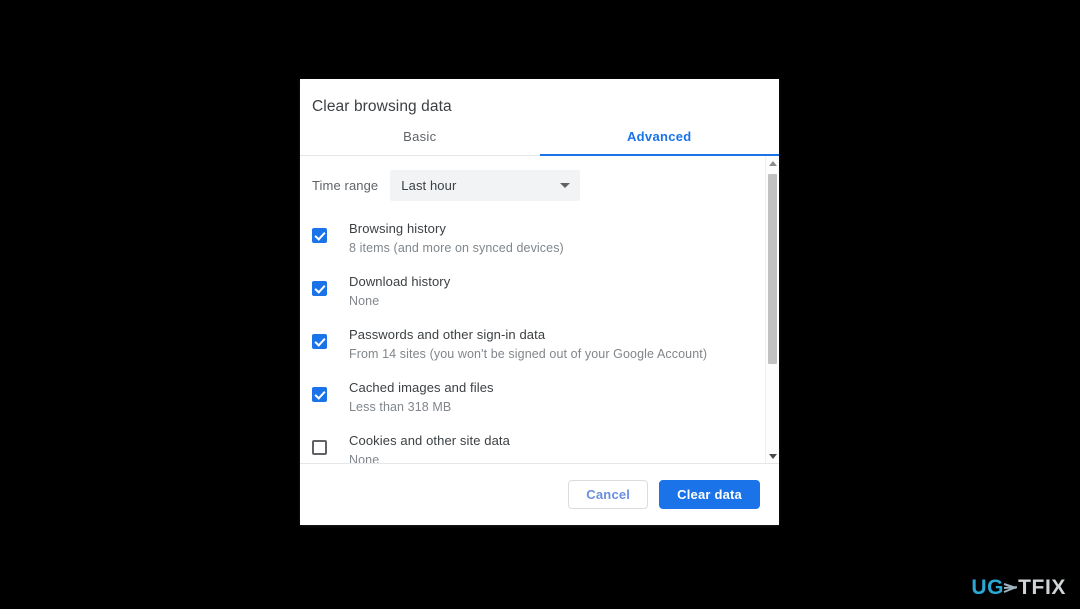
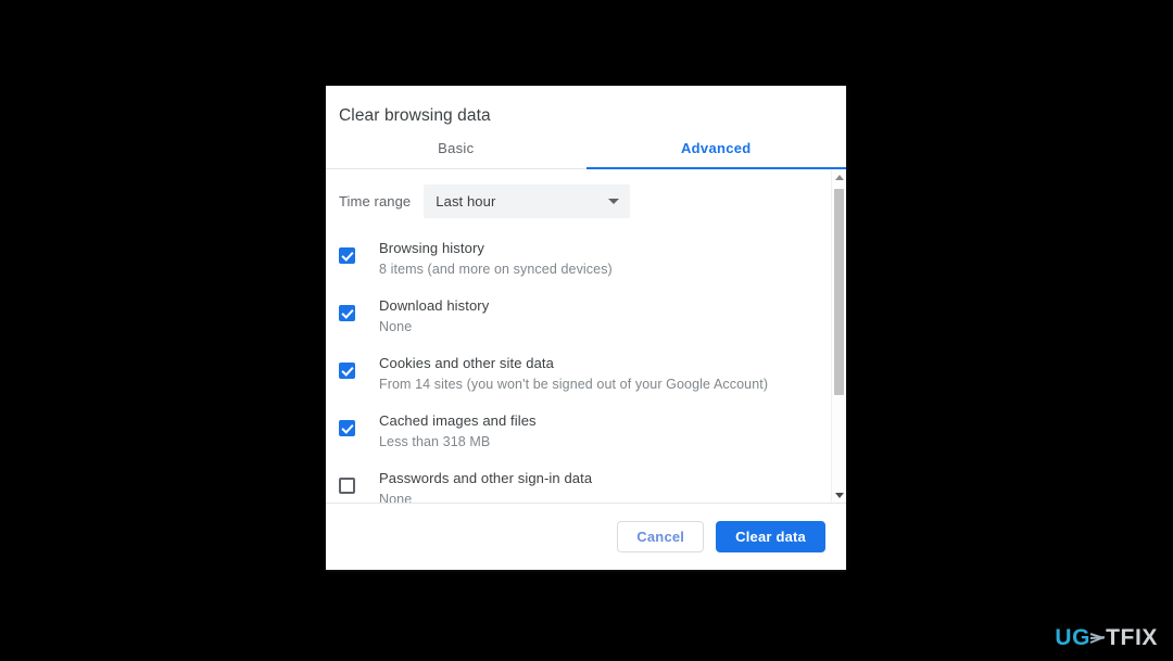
  Clear browsing data
  Basic
  Advanced
  Time range
  Last hour
  Browsing history
  8 items (and more on synced devices)
  Download history
  None
- Passwords and other sign-in data
+ Cookies and other site data
  From 14 sites (you won't be signed out of your Google Account)
  Cached images and files
  Less than 318 MB
- Cookies and other site data
+ Passwords and other sign-in data
  None
  Cancel
  Clear data
  UG
  TFIX
